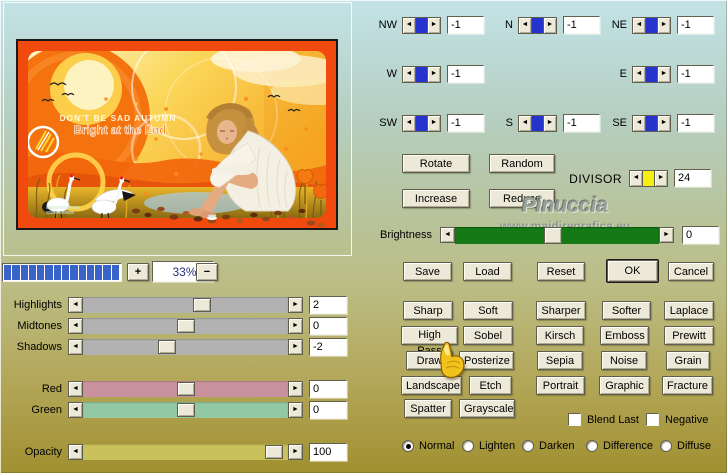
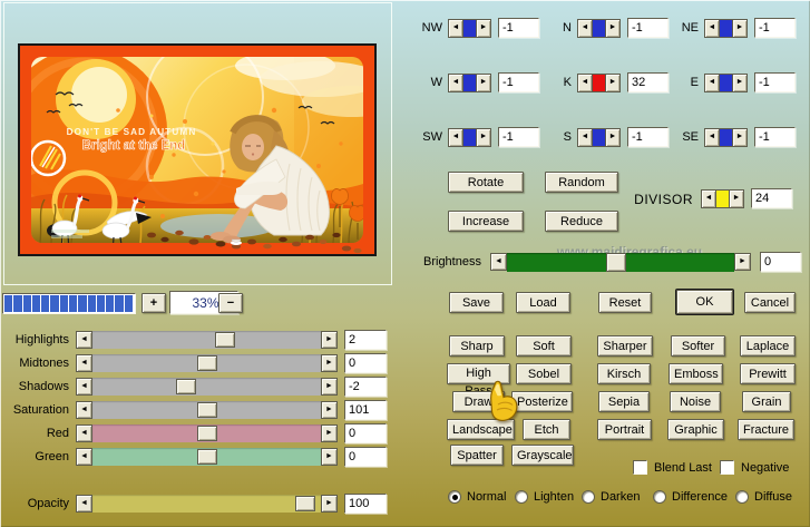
  DON'T BE SAD AUTUMN
  Bright at the End
  +
  33%
  −
  Highlights
  2
  Midtones
  0
  Shadows
  -2
+ Saturation
+ 101
  Red
  0
  Green
  0
  Opacity
  100
  NW
  -1
  N
  -1
  NE
  -1
  W
  -1
+ K
+ 32
  E
  -1
  SW
  -1
  S
  -1
  SE
  -1
  Rotate
  Random
  Increase
  Reduce
  DIVISOR
  24
- Pinuccia
  Brightness
  0
  Save
  Load
  Reset
  OK
  Cancel
  Sharp
  Soft
  Sharper
  Softer
  Laplace
  Sobel
  Kirsch
  Emboss
  Prewitt
  Draw
  Posterize
  Sepia
  Noise
  Grain
  Landscape
  Etch
  Portrait
  Graphic
  Fracture
  Spatter
  Grayscale
  Blend Last
  Negative
  Normal
  Lighten
  Darken
  Difference
  Diffuse
